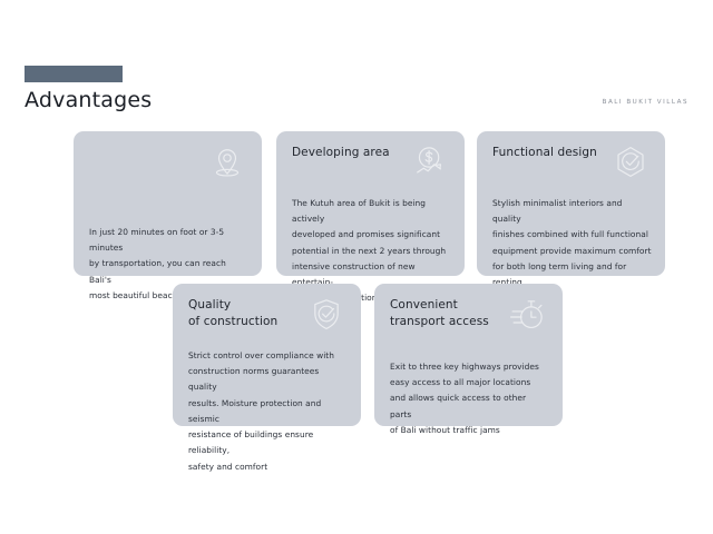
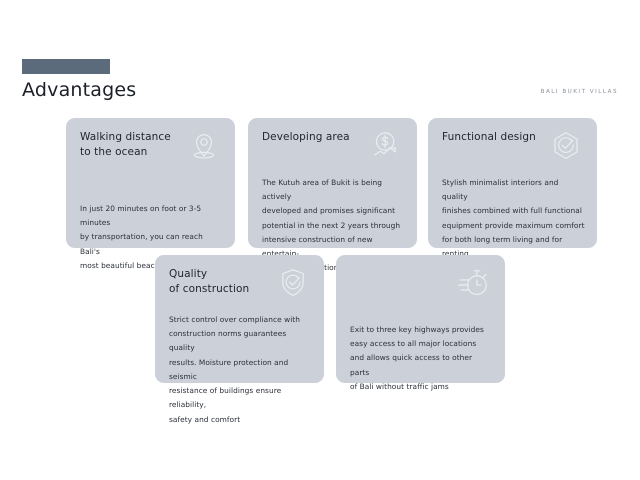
  Advantages
+ Walking distance
+ to the ocean
  In just 20 minutes on foot or 3-5 minutes
  by transportation, you can reach Bali's
  most beautiful beac
  Developing area
  The Kutuh area of Bukit is being actively
  developed and promises significant
  potential in the next 2 years through
  intensive construction of new entertain-
  Functional design
  Stylish minimalist interiors and quality
  finishes combined with full functional
  equipment provide maximum comfort
  for both long term living and for renting
  Quality
  of construction
  Strict control over compliance with
  construction norms guarantees quality
  results. Moisture protection and seismic
  resistance of buildings ensure reliability,
  safety and comfort
- Convenient
- transport access
  Exit to three key highways provides
  easy access to all major locations
  and allows quick access to other parts
  of Bali without traffic jams
